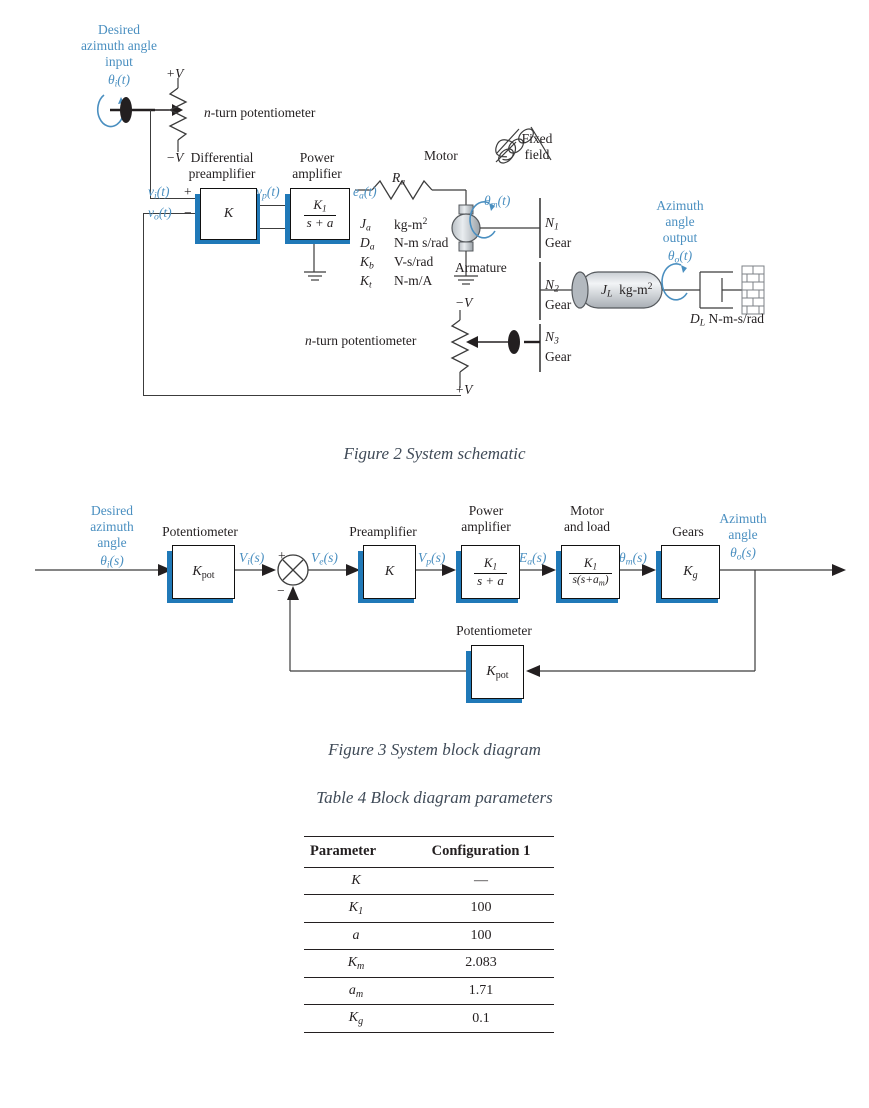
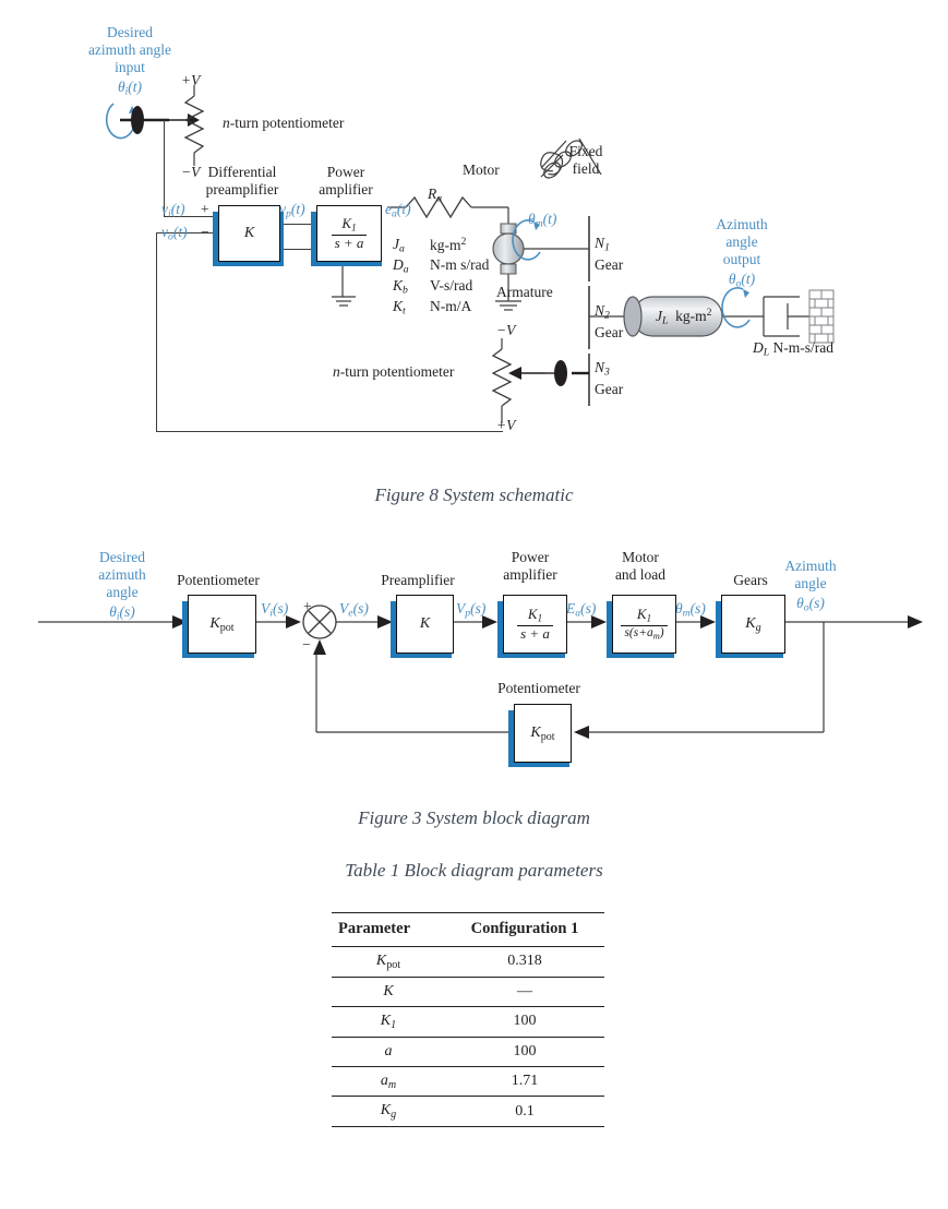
  Desired
  azimuth angle
  input
  θi(t)
  n-turn potentiometer
  +V
  −V
  Differential
  preamplifier
  K
  vi(t)
  +
  vo(t)
  −
  Power
  amplifier
  K1
  s + a
  ea(t)
  vp(t)
  Motor
  Ra
  Ja
  kg-m2
  Da
  N-m s/rad
  Kb
  V-s/rad
  Kt
  N-m/A
  Fixed
  field
  θm(t)
  Armature
  −V
  +V
  n-turn potentiometer
  N1
  Gear
  N2
  Gear
  N3
  Gear
  JL kg-m2
  Azimuth
  angle
  output
  θo(t)
  DL N-m-s/rad
- Figure 2 System schematic
+ Figure 8 System schematic
  Desired
  azimuth
  angle
  θi(s)
  Potentiometer
  Kpot
  Vi(s)
  +
  −
  Ve(s)
  Preamplifier
  K
  Vp(s)
  Power
  amplifier
  K1
  s + a
  Ea(s)
  Motor
  and load
  K1
  s(s+am)
  θm(s)
  Gears
  Kg
  Azimuth
  angle
  θo(s)
  Potentiometer
  Kpot
  Figure 3 System block diagram
- Table 4 Block diagram parameters
+ Table 1 Block diagram parameters
  Parameter	Configuration 1
+ Kpot	0.318
  K	—
  K1	100
  a	100
- Km	2.083
  am	1.71
  Kg	0.1
